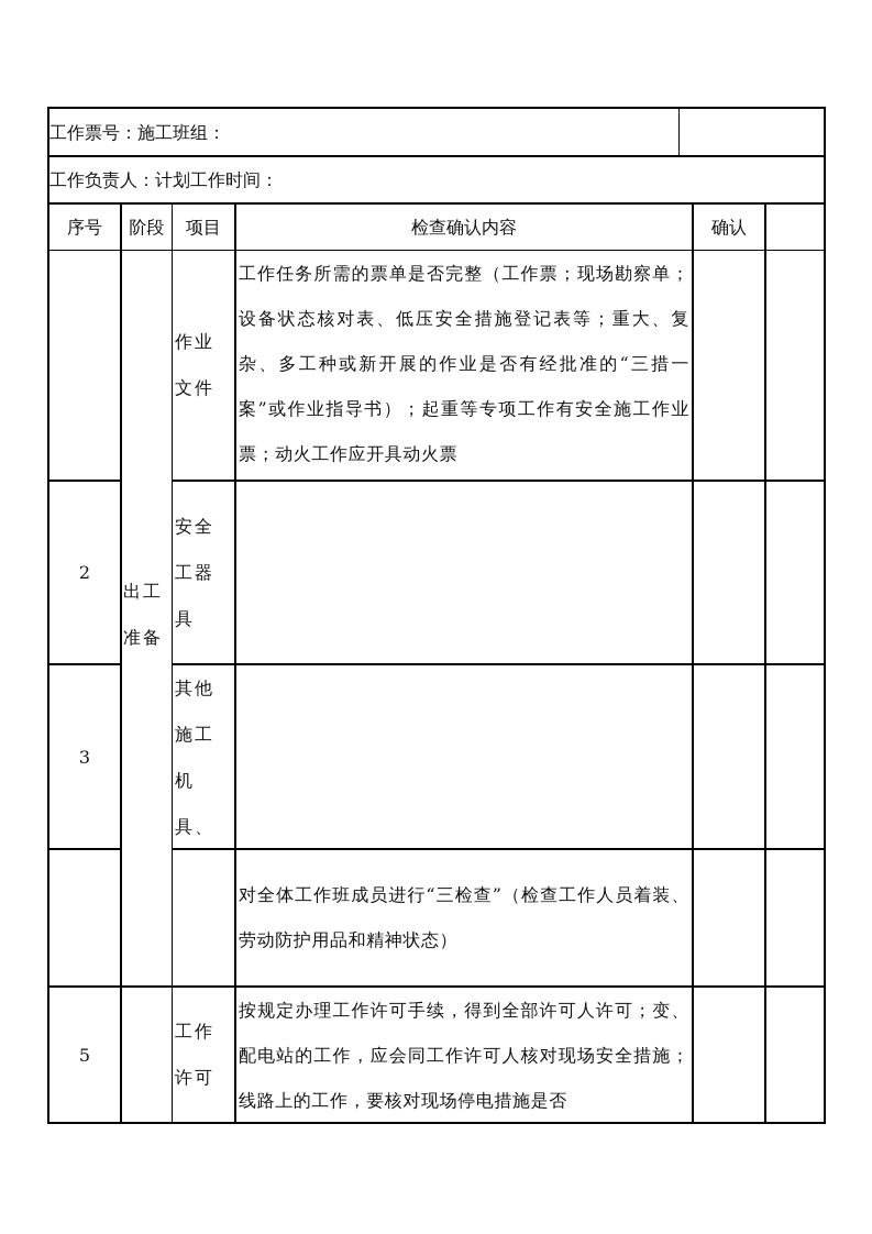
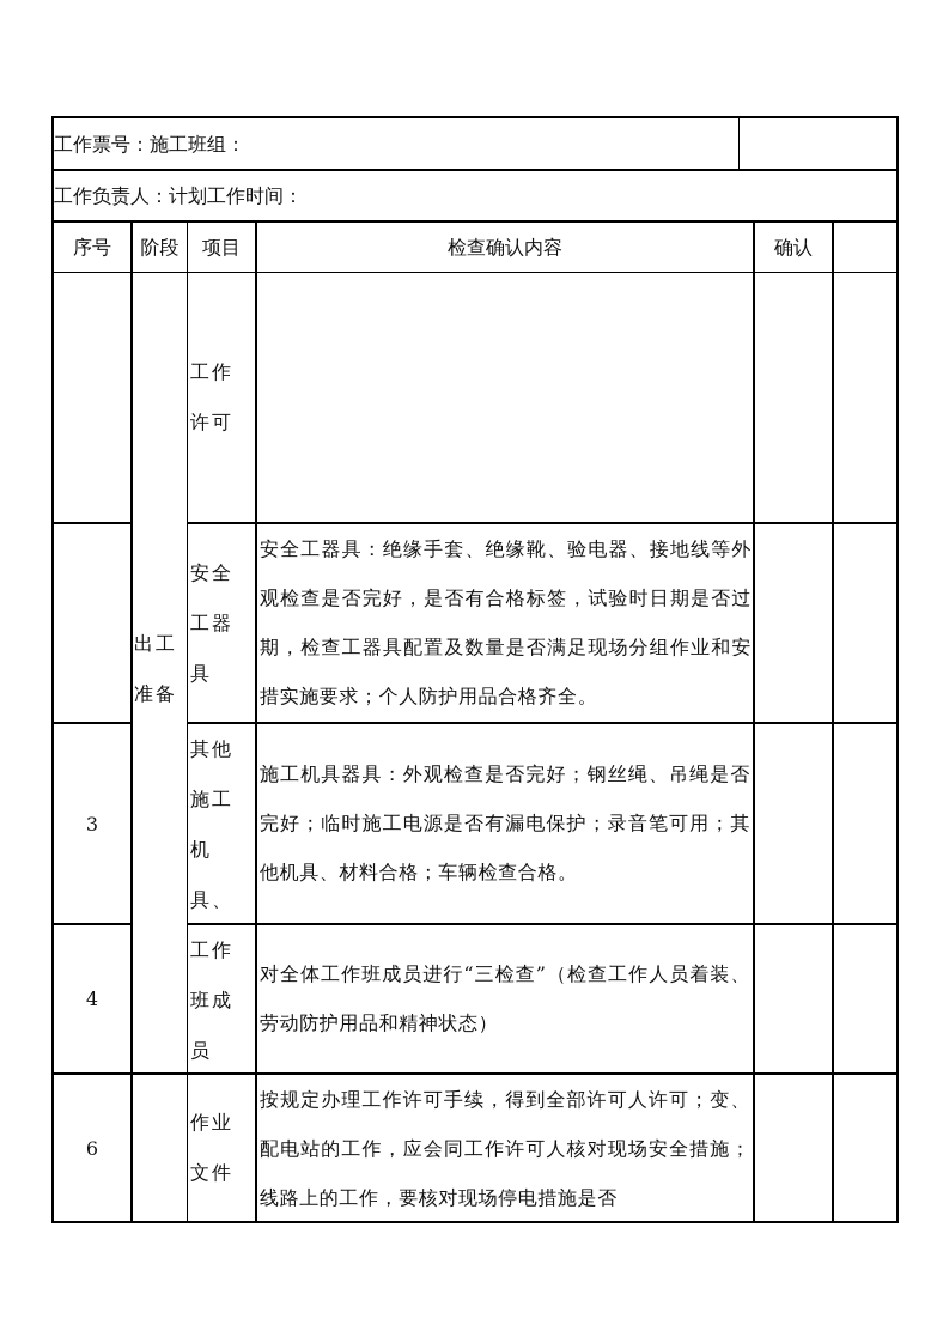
  工作票号：施工班组：
  工作负责人：计划工作时间：
  序号
  阶段
  项目
  检查确认内容
  确认
  出工准备
- 作业文件
+ 工作许可
- 工作任务所需的票单是否完整（工作票；现场勘察单；设备状态核对表、低压安全措施登记表等；重大、复杂、多工种或新开展的作业是否有经批准的“三措一案”或作业指导书）；起重等专项工作有安全施工作业票；动火工作应开具动火票
- 2
  安全工器具
+ 安全工器具：绝缘手套、绝缘靴、验电器、接地线等外观检查是否完好，是否有合格标签，试验时日期是否过期，检查工器具配置及数量是否满足现场分组作业和安措实施要求；个人防护用品合格齐全。
  3
  其他施工机具、
+ 施工机具器具：外观检查是否完好；钢丝绳、吊绳是否完好；临时施工电源是否有漏电保护；录音笔可用；其他机具、材料合格；车辆检查合格。
+ 4
+ 工作班成员
  对全体工作班成员进行“三检查”（检查工作人员着装、劳动防护用品和精神状态）
- 5
+ 6
- 工作许可
+ 作业文件
  按规定办理工作许可手续，得到全部许可人许可；变、配电站的工作，应会同工作许可人核对现场安全措施；线路上的工作，要核对现场停电措施是否
